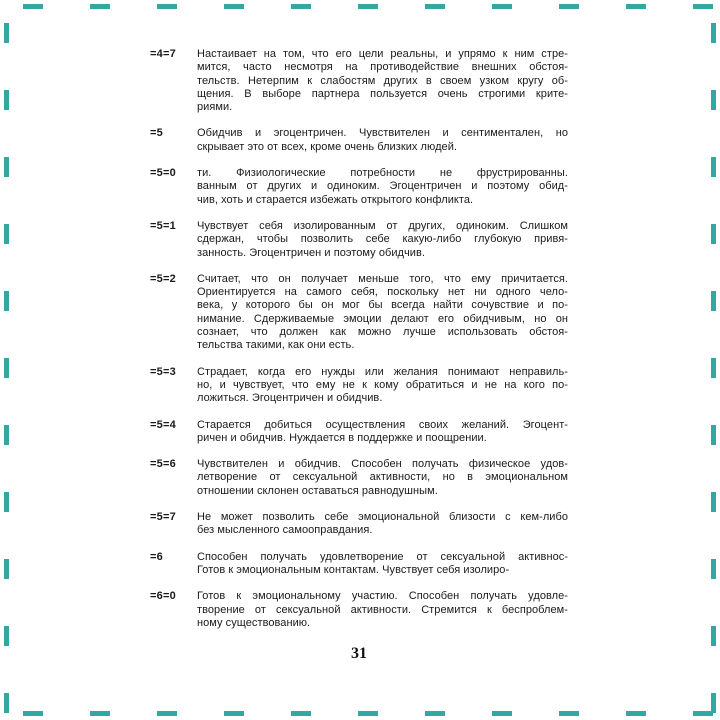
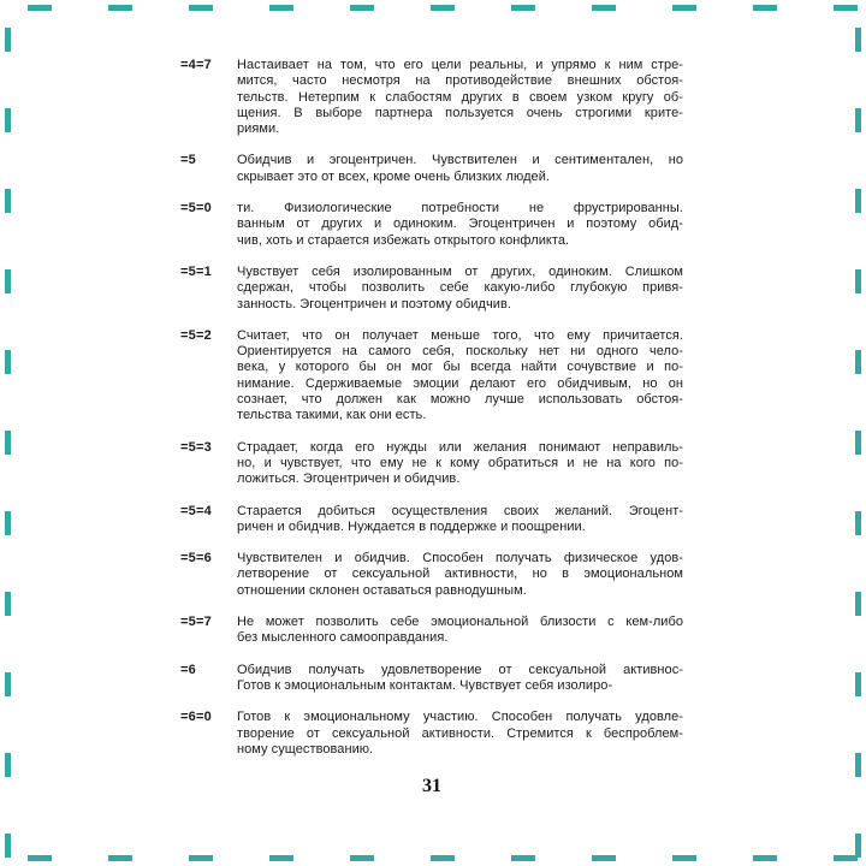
  =4=7
  Настаивает на том, что его цели реальны, и упрямо к ним стре-
  мится, часто несмотря на противодействие внешних обстоя-
  тельств. Нетерпим к слабостям других в своем узком кругу об-
  щения. В выборе партнера пользуется очень строгими крите-
  риями.
  =5
  Обидчив и эгоцентричен. Чувствителен и сентиментален, но
  скрывает это от всех, кроме очень близких людей.
  =5=0
  ти. Физиологические потребности не фрустрированны.
  ванным от других и одиноким. Эгоцентричен и поэтому обид-
  чив, хоть и старается избежать открытого конфликта.
  =5=1
  Чувствует себя изолированным от других, одиноким. Слишком
  сдержан, чтобы позволить себе какую-либо глубокую привя-
  занность. Эгоцентричен и поэтому обидчив.
  =5=2
  Считает, что он получает меньше того, что ему причитается.
  Ориентируется на самого себя, поскольку нет ни одного чело-
  века, у которого бы он мог бы всегда найти сочувствие и по-
  нимание. Сдерживаемые эмоции делают его обидчивым, но он
  сознает, что должен как можно лучше использовать обстоя-
  тельства такими, как они есть.
  =5=3
  Страдает, когда его нужды или желания понимают неправиль-
  но, и чувствует, что ему не к кому обратиться и не на кого по-
  ложиться. Эгоцентричен и обидчив.
  =5=4
  Старается добиться осуществления своих желаний. Эгоцент-
  ричен и обидчив. Нуждается в поддержке и поощрении.
  =5=6
  Чувствителен и обидчив. Способен получать физическое удов-
  летворение от сексуальной активности, но в эмоциональном
  отношении склонен оставаться равнодушным.
  =5=7
  Не может позволить себе эмоциональной близости с кем-либо
  без мысленного самооправдания.
  =6
- Способен получать удовлетворение от сексуальной активнос-
+ Обидчив получать удовлетворение от сексуальной активнос-
  Готов к эмоциональным контактам. Чувствует себя изолиро-
  =6=0
  Готов к эмоциональному участию. Способен получать удовле-
  творение от сексуальной активности. Стремится к беспроблем-
  ному существованию.
  31
